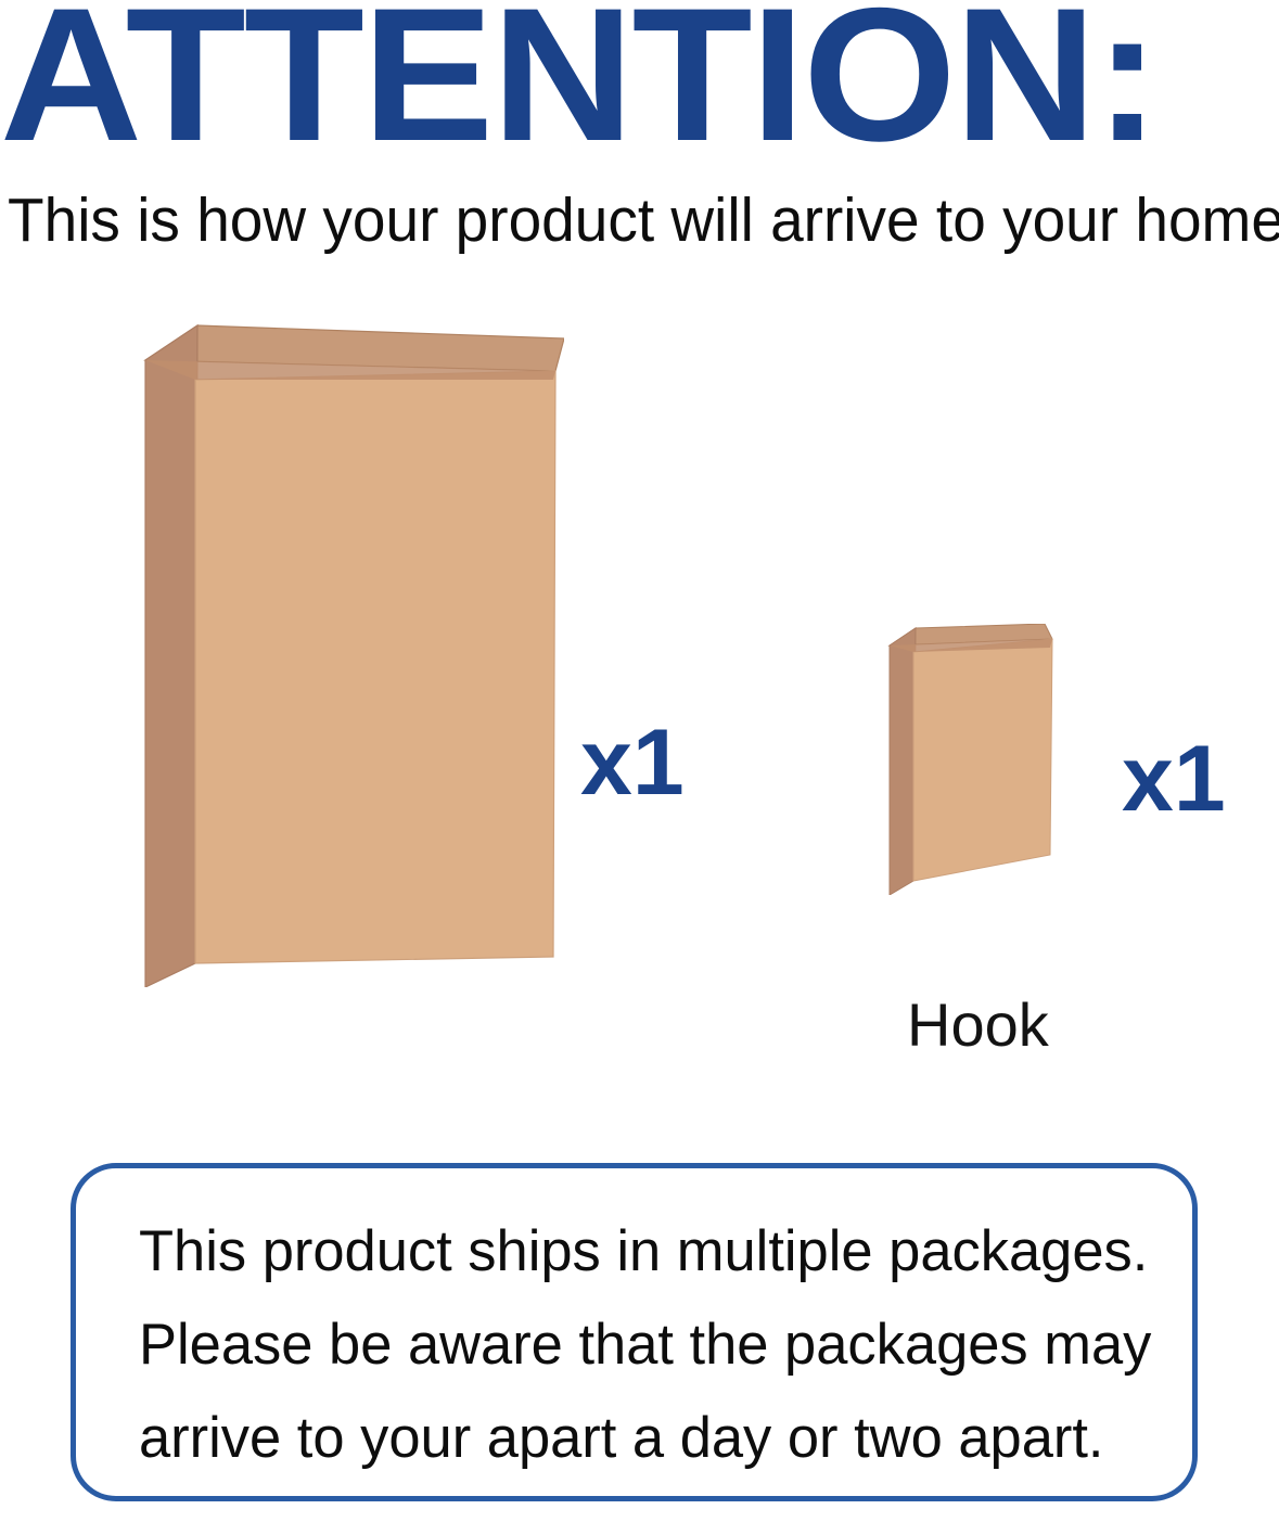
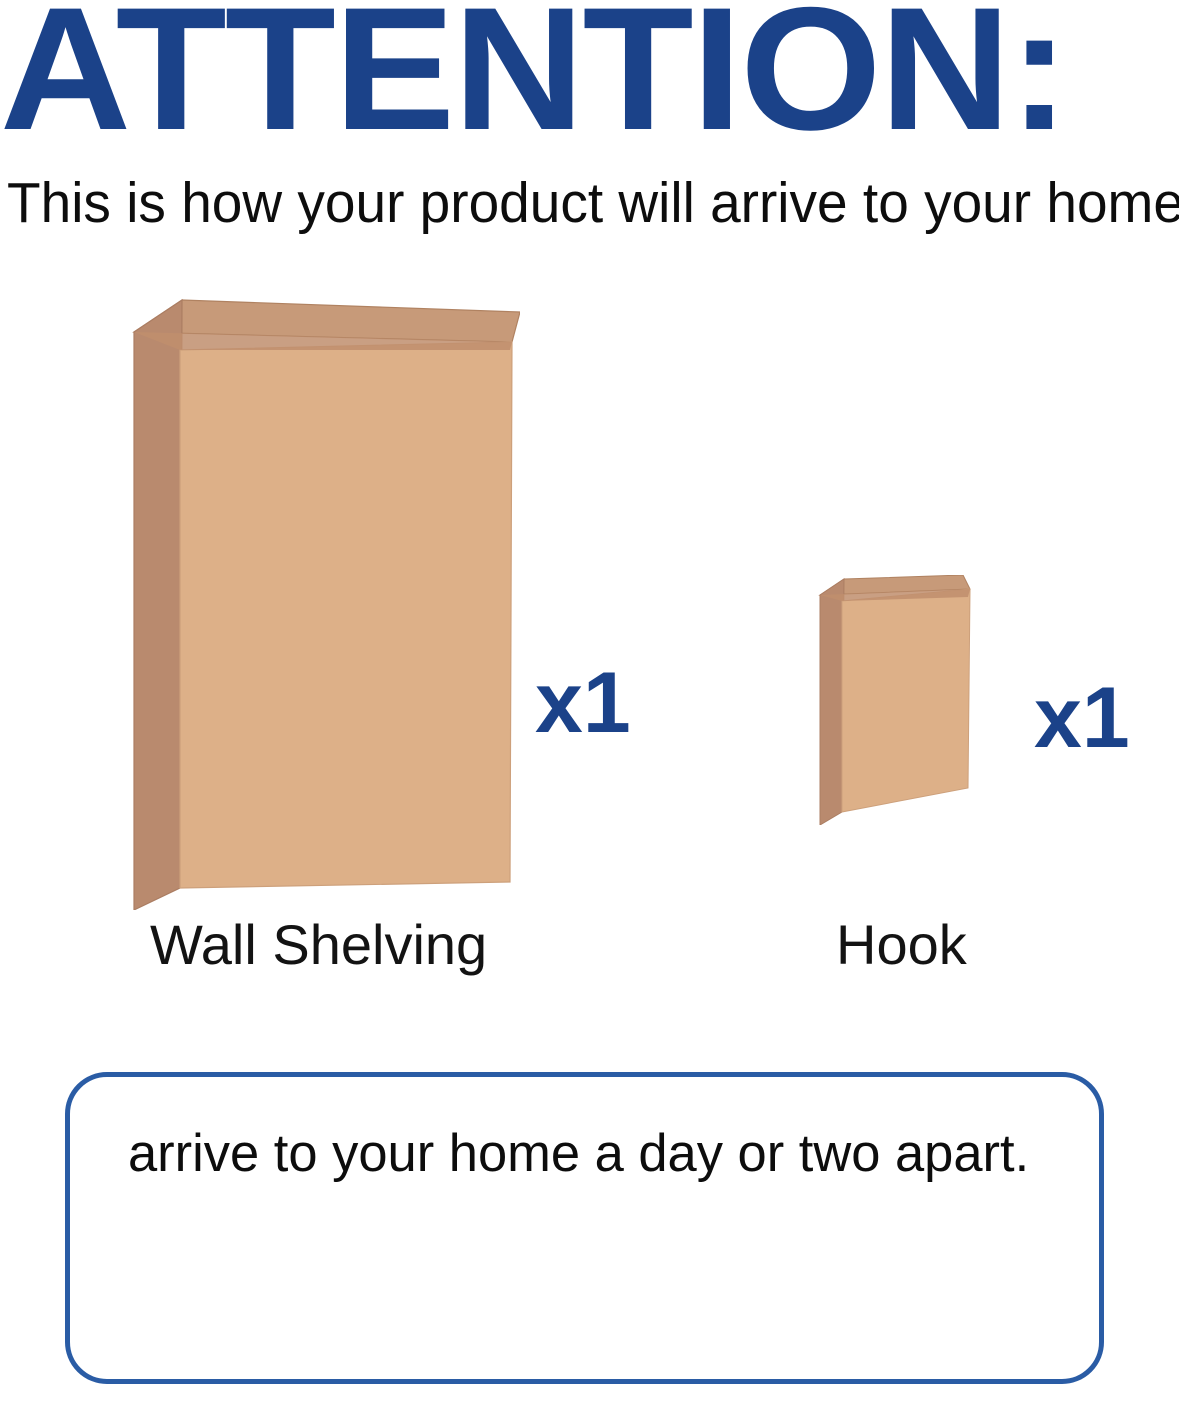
  ATTENTION:
  This is how your product will arrive to your home
  x1
+ Wall Shelving
  x1
  Hook
- This product ships in multiple packages.
- Please be aware that the packages may
- arrive to your apart a day or two apart.
+ arrive to your home a day or two apart.
